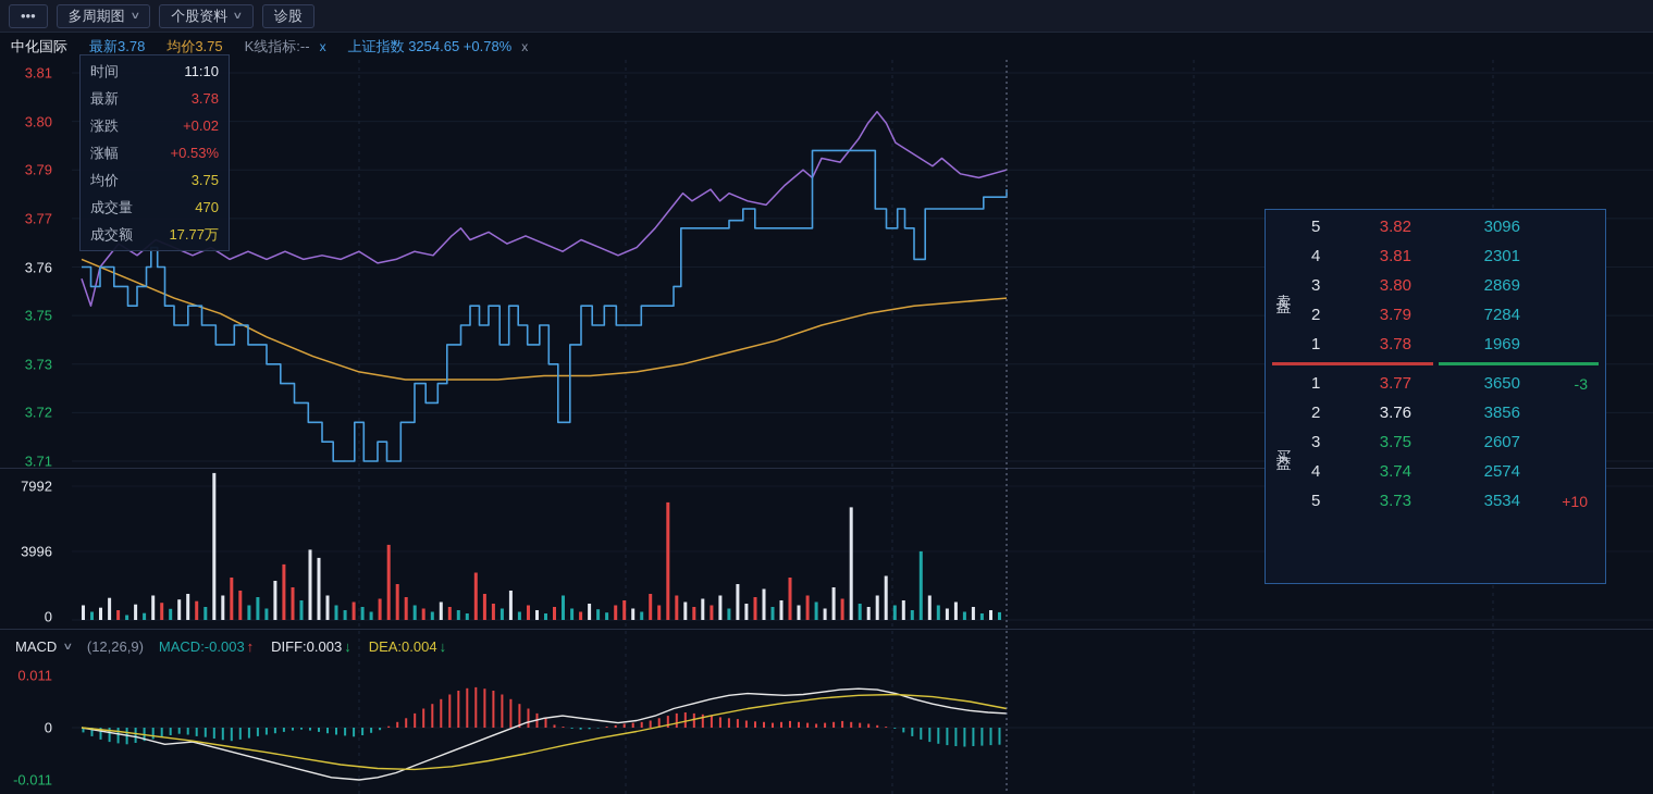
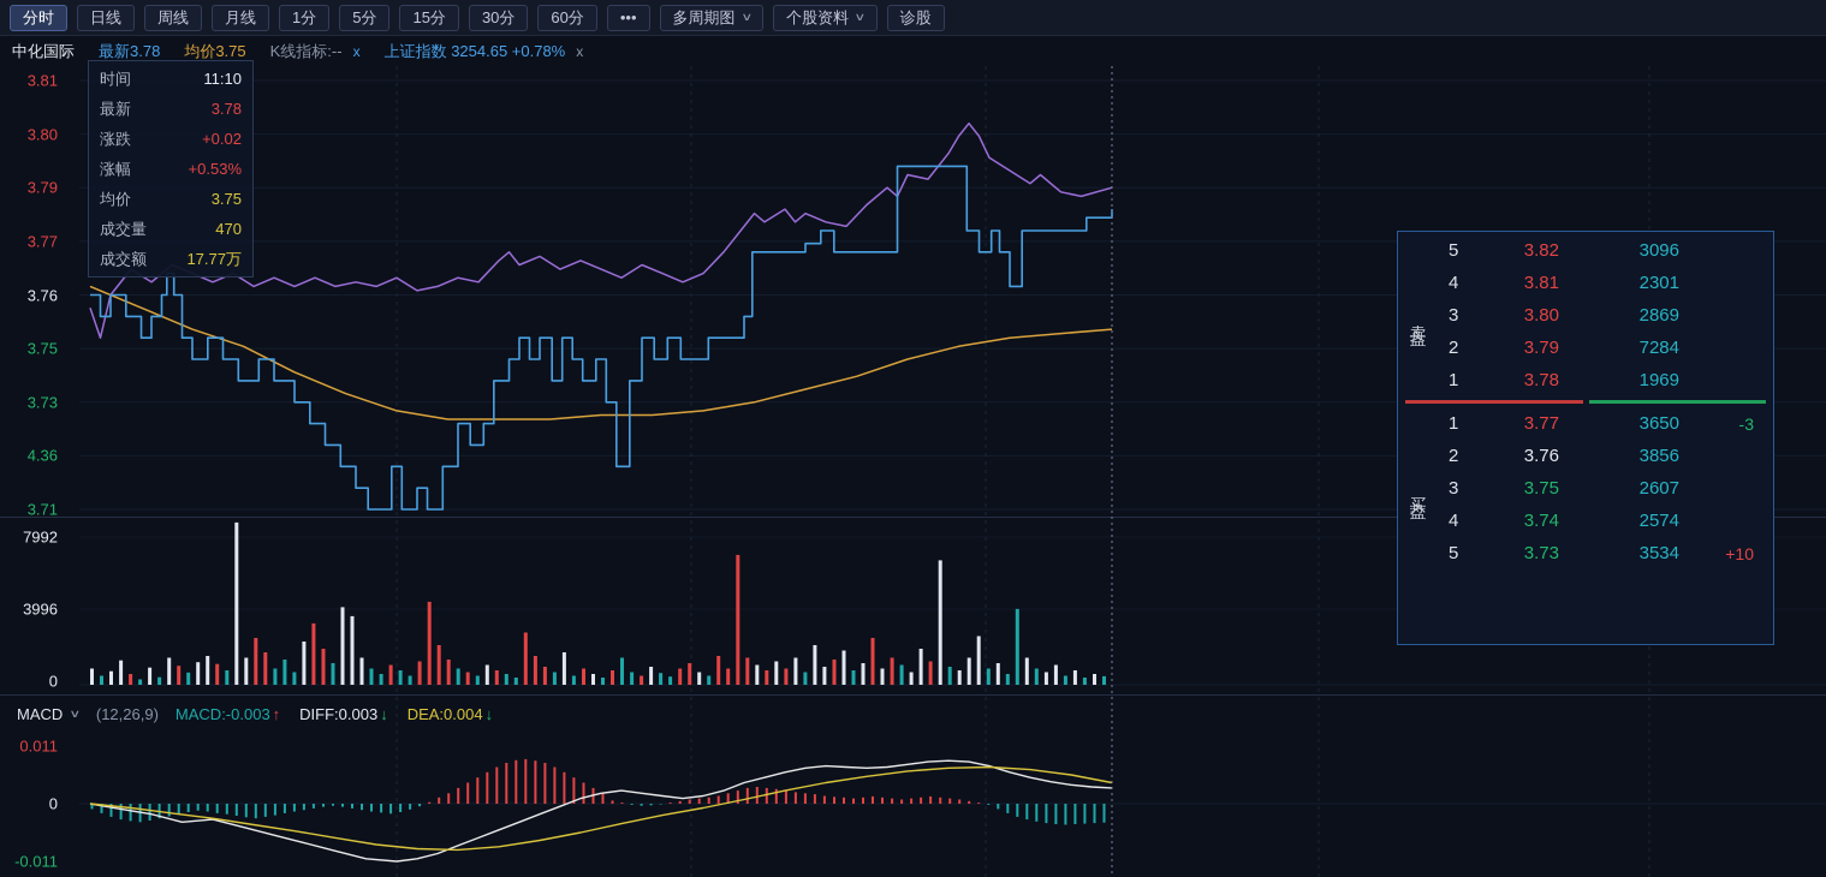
+ 分时
+ 日线
+ 周线
+ 月线
+ 1分
+ 5分
+ 15分
+ 30分
+ 60分
  •••
  多周期图
  ∨
  个股资料
  ∨
  诊股
  中化国际
  最新3.78
  均价3.75
  K线指标:--
  x
  上证指数 3254.65 +0.78%
  x
  3.81
  3.80
  3.79
  3.77
  3.76
  3.75
  3.73
- 3.72
+ 4.36
  3.71
  7992
  3996
  0
  0.011
  0
  -0.011
  时间
  11:10
  最新
  3.78
  涨跌
  +0.02
  涨幅
  +0.53%
  均价
  3.75
  成交量
  470
  成交额
  17.77万
  MACD
  ∨
  (12,26,9)
  MACD:-0.003
  ↑
  DIFF:0.003
  ↓
  DEA:0.004
  ↓
  5
  3.82
  3096
  4
  3.81
  2301
  3
  3.80
  2869
  2
  3.79
  7284
  1
  3.78
  1969
  1
  3.77
  3650
  -3
  2
  3.76
  3856
  3
  3.75
  2607
  4
  3.74
  2574
  5
  3.73
  3534
  +10
